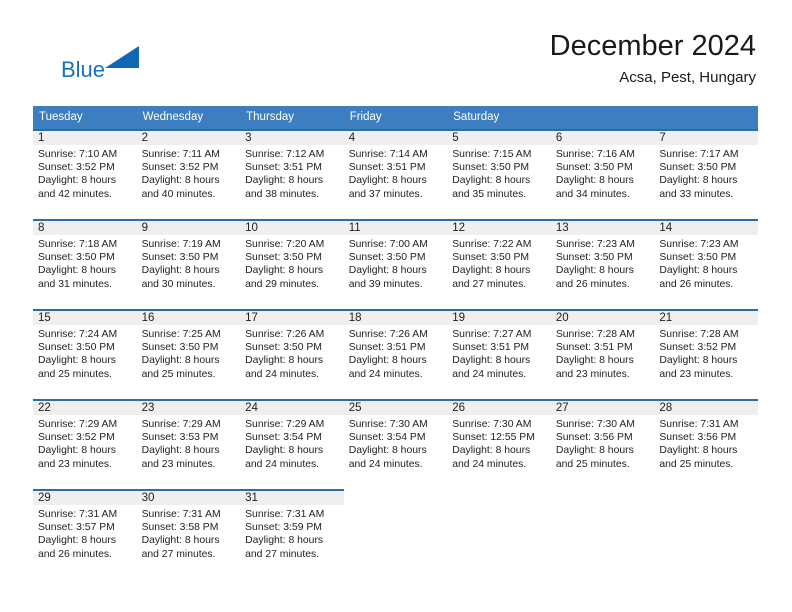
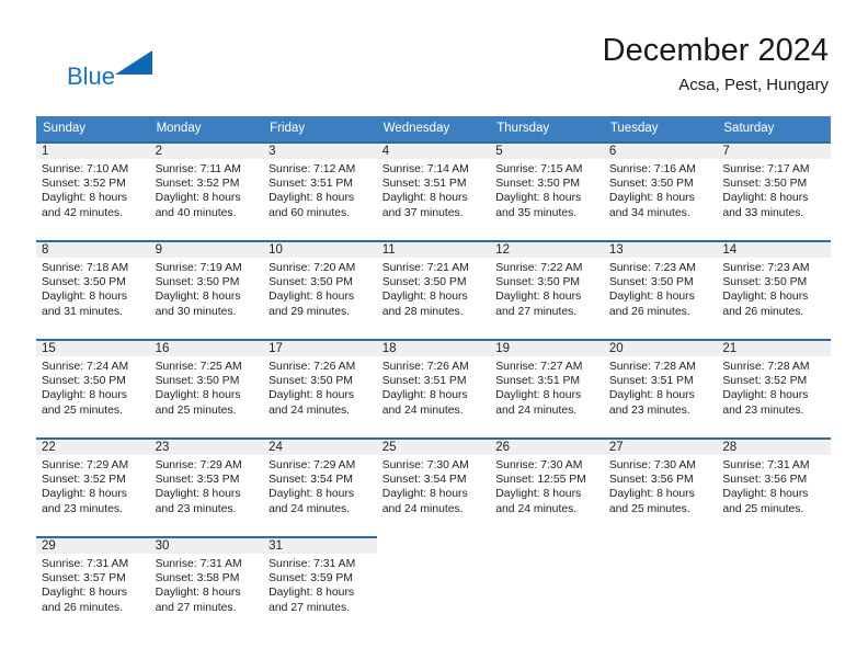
  Blue
  December 2024
  Acsa, Pest, Hungary
+ Sunday
+ Monday
- Tuesday
+ Friday
  Wednesday
  Thursday
- Friday
+ Tuesday
  Saturday
  1
  Sunrise: 7:10 AM
  Sunset: 3:52 PM
  Daylight: 8 hours
  and 42 minutes.
  2
  Sunrise: 7:11 AM
  Sunset: 3:52 PM
  Daylight: 8 hours
  and 40 minutes.
  3
  Sunrise: 7:12 AM
  Sunset: 3:51 PM
  Daylight: 8 hours
- and 38 minutes.
+ and 60 minutes.
  4
  Sunrise: 7:14 AM
  Sunset: 3:51 PM
  Daylight: 8 hours
  and 37 minutes.
  5
  Sunrise: 7:15 AM
  Sunset: 3:50 PM
  Daylight: 8 hours
  and 35 minutes.
  6
  Sunrise: 7:16 AM
  Sunset: 3:50 PM
  Daylight: 8 hours
  and 34 minutes.
  7
  Sunrise: 7:17 AM
  Sunset: 3:50 PM
  Daylight: 8 hours
  and 33 minutes.
  8
  Sunrise: 7:18 AM
  Sunset: 3:50 PM
  Daylight: 8 hours
  and 31 minutes.
  9
  Sunrise: 7:19 AM
  Sunset: 3:50 PM
  Daylight: 8 hours
  and 30 minutes.
  10
  Sunrise: 7:20 AM
  Sunset: 3:50 PM
  Daylight: 8 hours
  and 29 minutes.
  11
- Sunrise: 7:00 AM
+ Sunrise: 7:21 AM
  Sunset: 3:50 PM
  Daylight: 8 hours
- and 39 minutes.
+ and 28 minutes.
  12
  Sunrise: 7:22 AM
  Sunset: 3:50 PM
  Daylight: 8 hours
  and 27 minutes.
  13
  Sunrise: 7:23 AM
  Sunset: 3:50 PM
  Daylight: 8 hours
  and 26 minutes.
  14
  Sunrise: 7:23 AM
  Sunset: 3:50 PM
  Daylight: 8 hours
  and 26 minutes.
  15
  Sunrise: 7:24 AM
  Sunset: 3:50 PM
  Daylight: 8 hours
  and 25 minutes.
  16
  Sunrise: 7:25 AM
  Sunset: 3:50 PM
  Daylight: 8 hours
  and 25 minutes.
  17
  Sunrise: 7:26 AM
  Sunset: 3:50 PM
  Daylight: 8 hours
  and 24 minutes.
  18
  Sunrise: 7:26 AM
  Sunset: 3:51 PM
  Daylight: 8 hours
  and 24 minutes.
  19
  Sunrise: 7:27 AM
  Sunset: 3:51 PM
  Daylight: 8 hours
  and 24 minutes.
  20
  Sunrise: 7:28 AM
  Sunset: 3:51 PM
  Daylight: 8 hours
  and 23 minutes.
  21
  Sunrise: 7:28 AM
  Sunset: 3:52 PM
  Daylight: 8 hours
  and 23 minutes.
  22
  Sunrise: 7:29 AM
  Sunset: 3:52 PM
  Daylight: 8 hours
  and 23 minutes.
  23
  Sunrise: 7:29 AM
  Sunset: 3:53 PM
  Daylight: 8 hours
  and 23 minutes.
  24
  Sunrise: 7:29 AM
  Sunset: 3:54 PM
  Daylight: 8 hours
  and 24 minutes.
  25
  Sunrise: 7:30 AM
  Sunset: 3:54 PM
  Daylight: 8 hours
  and 24 minutes.
  26
  Sunrise: 7:30 AM
  Sunset: 12:55 PM
  Daylight: 8 hours
  and 24 minutes.
  27
  Sunrise: 7:30 AM
  Sunset: 3:56 PM
  Daylight: 8 hours
  and 25 minutes.
  28
  Sunrise: 7:31 AM
  Sunset: 3:56 PM
  Daylight: 8 hours
  and 25 minutes.
  29
  Sunrise: 7:31 AM
  Sunset: 3:57 PM
  Daylight: 8 hours
  and 26 minutes.
  30
  Sunrise: 7:31 AM
  Sunset: 3:58 PM
  Daylight: 8 hours
  and 27 minutes.
  31
  Sunrise: 7:31 AM
  Sunset: 3:59 PM
  Daylight: 8 hours
  and 27 minutes.
